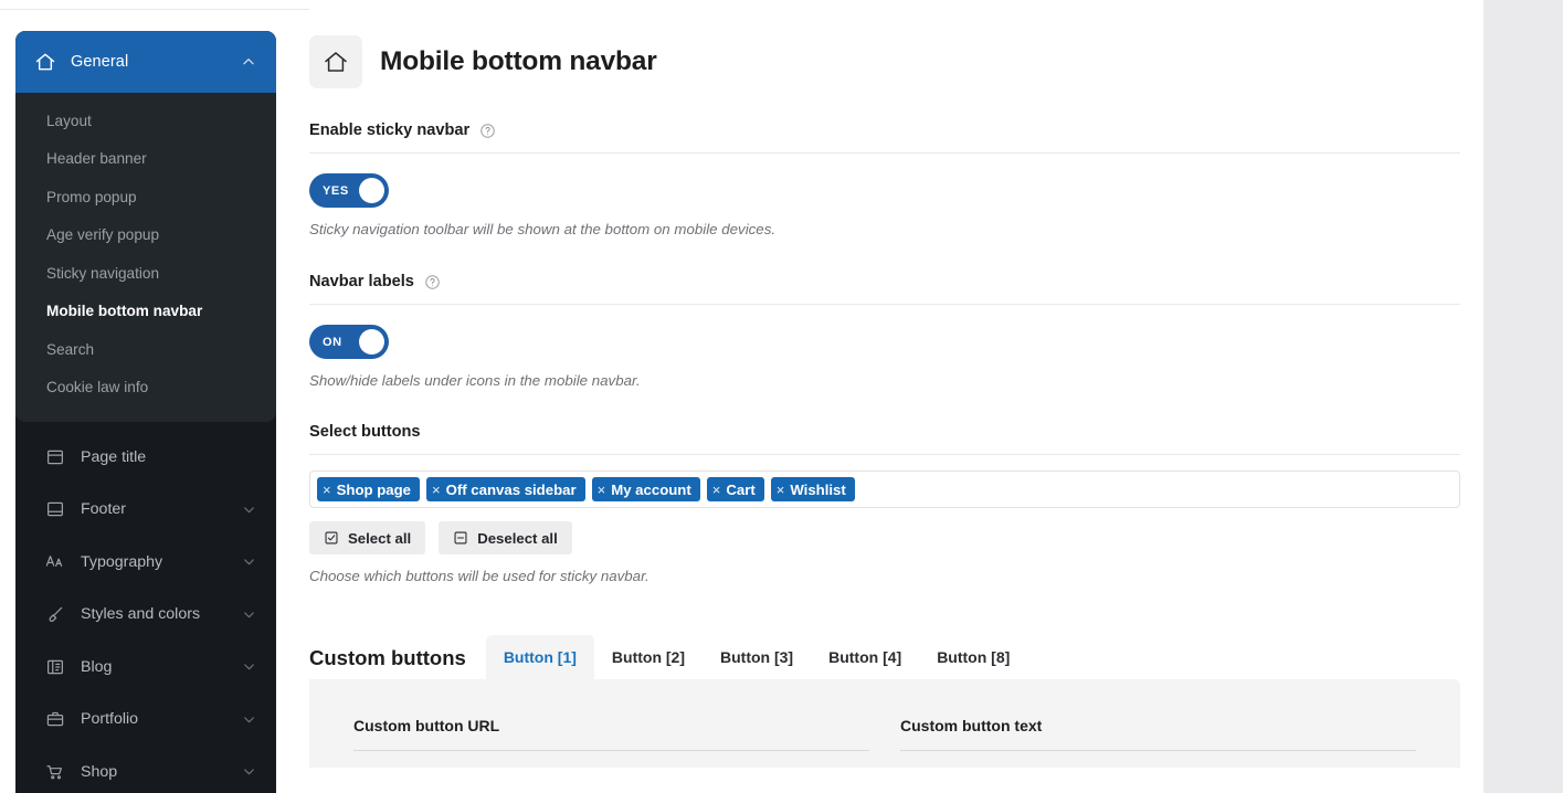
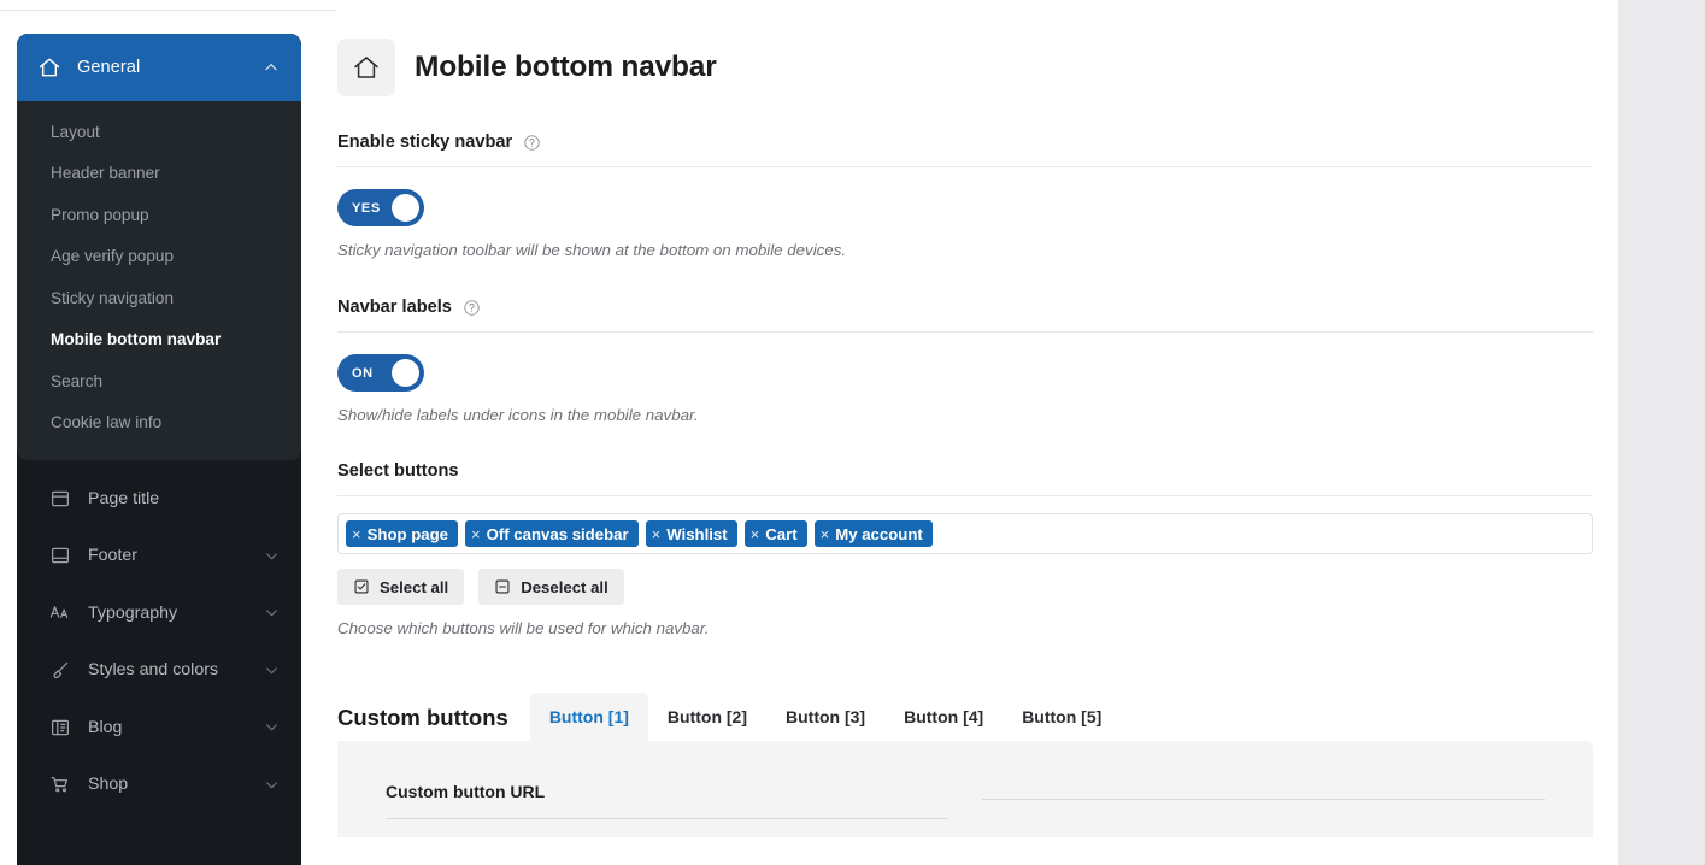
  General
  Layout
  Header banner
  Promo popup
  Age verify popup
  Sticky navigation
  Mobile bottom navbar
  Search
  Cookie law info
  Page title
  Footer
  Typography
  Styles and colors
  Blog
- Portfolio
  Shop
  Mobile bottom navbar
  Enable sticky navbar
  YES
  Sticky navigation toolbar will be shown at the bottom on mobile devices.
  Navbar labels
  ON
  Show/hide labels under icons in the mobile navbar.
  Select buttons
  ×
  Shop page
  ×
  Off canvas sidebar
  ×
- My account
+ Wishlist
  ×
  Cart
  ×
- Wishlist
+ My account
  Select all
  Deselect all
- Choose which buttons will be used for sticky navbar.
+ Choose which buttons will be used for which navbar.
  Custom buttons
  Button [1]
  Button [2]
  Button [3]
  Button [4]
- Button [8]
+ Button [5]
  Custom button URL
- Custom button text
